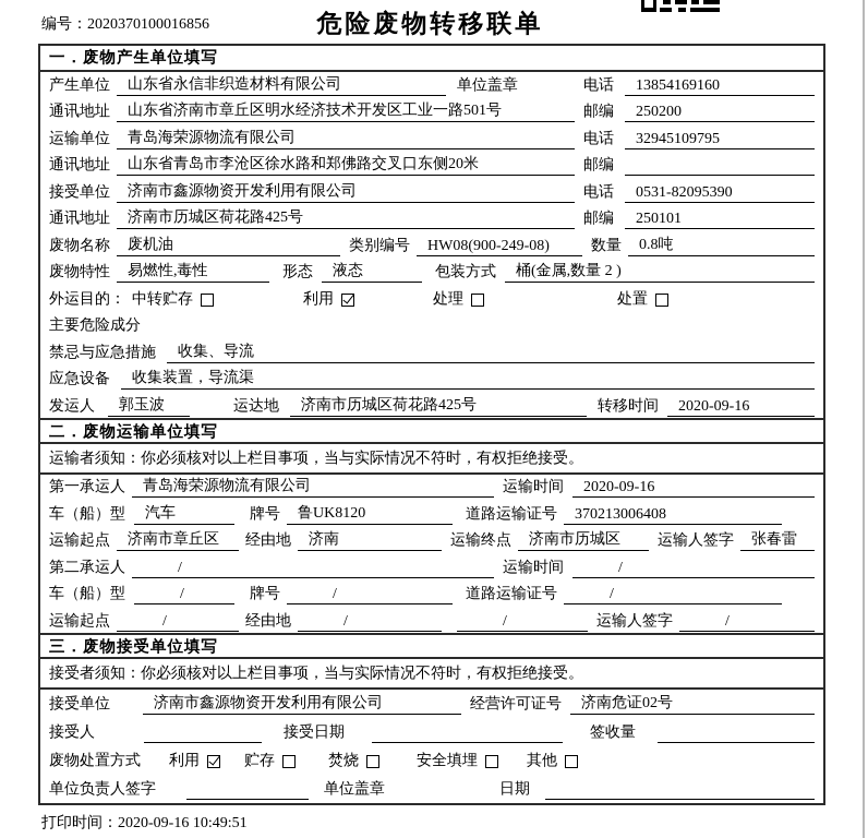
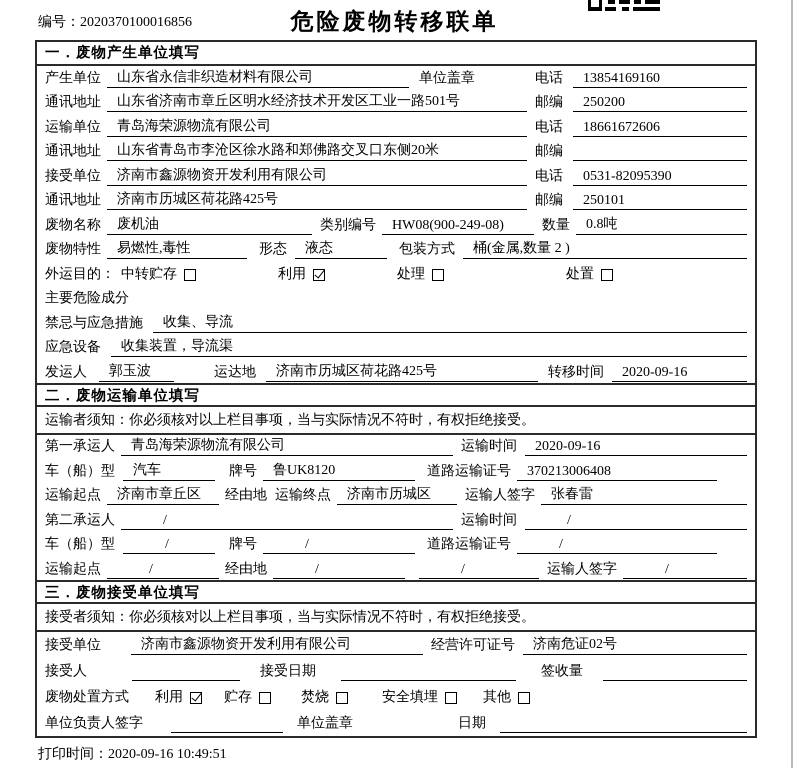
  编号：2020370100016856
  危险废物转移联单
  一．废物产生单位填写
  产生单位
  山东省永信非织造材料有限公司
  单位盖章
  电话
  13854169160
  通讯地址
  山东省济南市章丘区明水经济技术开发区工业一路501号
  邮编
  250200
  运输单位
  青岛海荣源物流有限公司
  电话
- 32945109795
+ 18661672606
  通讯地址
  山东省青岛市李沧区徐水路和郑佛路交叉口东侧20米
  邮编
  接受单位
  济南市鑫源物资开发利用有限公司
  电话
  0531-82095390
  通讯地址
  济南市历城区荷花路425号
  邮编
  250101
  废物名称
  废机油
  类别编号
  HW08(900-249-08)
  数量
  0.8吨
  废物特性
  易燃性,毒性
  形态
  液态
  包装方式
  桶(金属,数量 2 )
  外运目的：
  中转贮存
  利用
  处理
  处置
  主要危险成分
  禁忌与应急措施
  收集、导流
  应急设备
  收集装置，导流渠
  发运人
  郭玉波
  运达地
  济南市历城区荷花路425号
  转移时间
  2020-09-16
  二．废物运输单位填写
  运输者须知：你必须核对以上栏目事项，当与实际情况不符时，有权拒绝接受。
  第一承运人
  青岛海荣源物流有限公司
  运输时间
  2020-09-16
  车（船）型
  汽车
  牌号
  鲁UK8120
  道路运输证号
  370213006408
  运输起点
  济南市章丘区
  经由地
- 济南
  运输终点
  济南市历城区
  运输人签字
  张春雷
  第二承运人
  /
  运输时间
  /
  车（船）型
  /
  牌号
  /
  道路运输证号
  /
  运输起点
  /
  经由地
  /
  /
  运输人签字
  /
  三．废物接受单位填写
  接受者须知：你必须核对以上栏目事项，当与实际情况不符时，有权拒绝接受。
  接受单位
  济南市鑫源物资开发利用有限公司
  经营许可证号
  济南危证02号
  接受人
  接受日期
  签收量
  废物处置方式
  利用
  贮存
  焚烧
  安全填埋
  其他
  单位负责人签字
  单位盖章
  日期
  打印时间：2020-09-16 10:49:51
